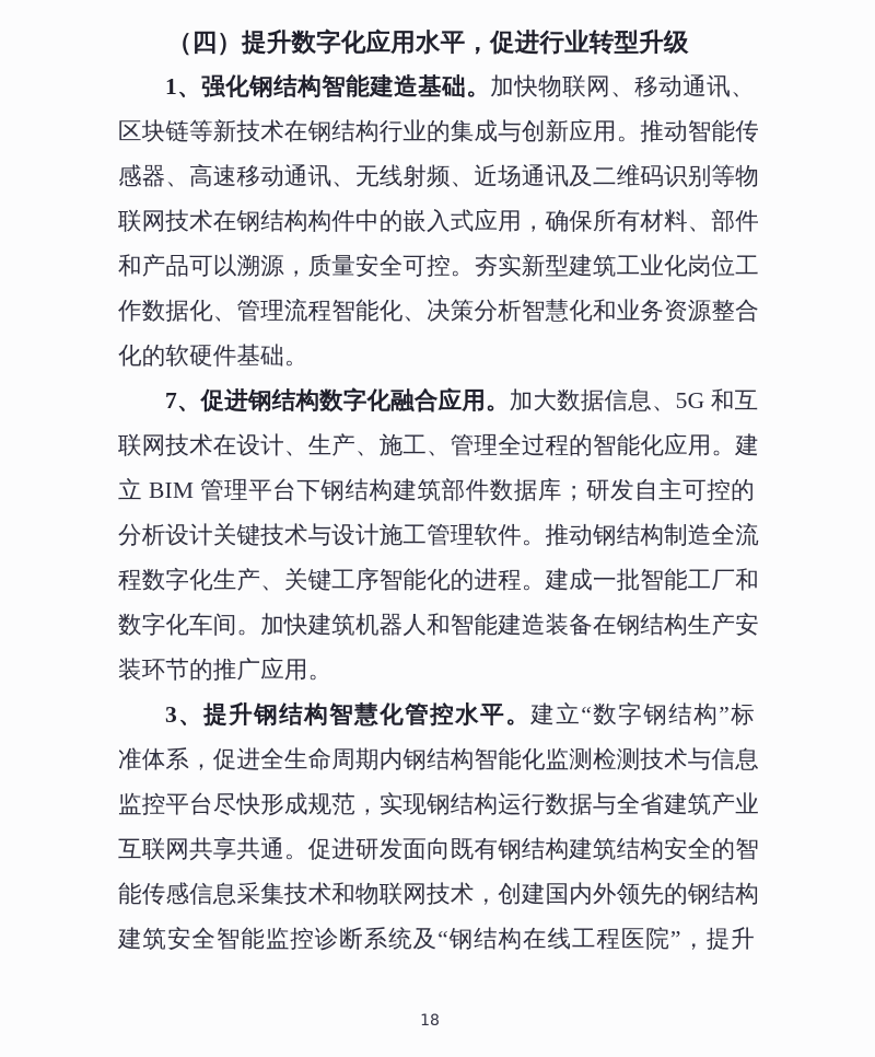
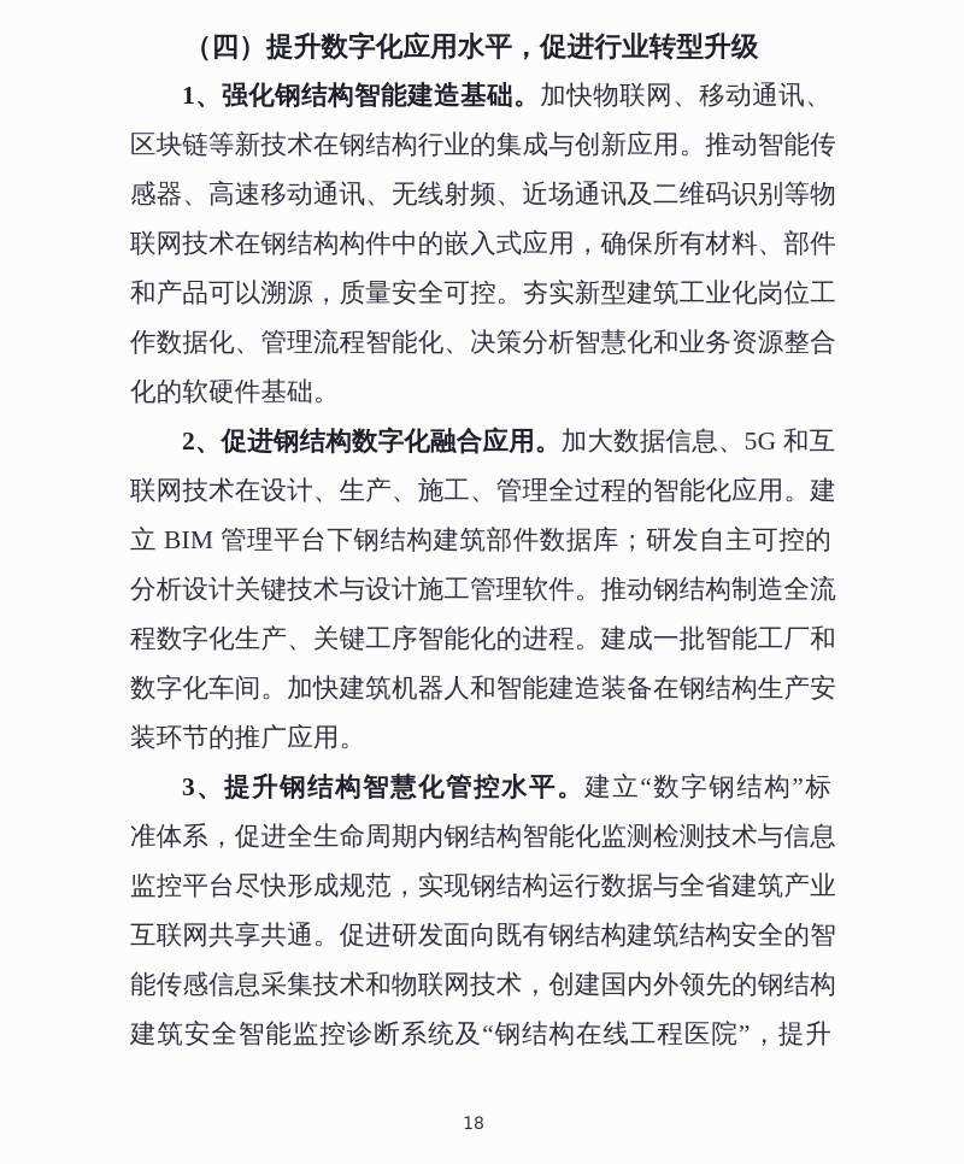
  （四）提升数字化应用水平，促进行业转型升级
  1、强化钢结构智能建造基础。加快物联网、移动通讯、
  区块链等新技术在钢结构行业的集成与创新应用。推动智能传
  感器、高速移动通讯、无线射频、近场通讯及二维码识别等物
  联网技术在钢结构构件中的嵌入式应用，确保所有材料、部件
  和产品可以溯源，质量安全可控。夯实新型建筑工业化岗位工
  作数据化、管理流程智能化、决策分析智慧化和业务资源整合
  化的软硬件基础。
- 7、促进钢结构数字化融合应用。加大数据信息、5G 和互
+ 2、促进钢结构数字化融合应用。加大数据信息、5G 和互
  联网技术在设计、生产、施工、管理全过程的智能化应用。建
  立 BIM 管理平台下钢结构建筑部件数据库；研发自主可控的
  分析设计关键技术与设计施工管理软件。推动钢结构制造全流
  程数字化生产、关键工序智能化的进程。建成一批智能工厂和
  数字化车间。加快建筑机器人和智能建造装备在钢结构生产安
  装环节的推广应用。
  3、提升钢结构智慧化管控水平。建立“数字钢结构”标
  准体系，促进全生命周期内钢结构智能化监测检测技术与信息
  监控平台尽快形成规范，实现钢结构运行数据与全省建筑产业
  互联网共享共通。促进研发面向既有钢结构建筑结构安全的智
  能传感信息采集技术和物联网技术，创建国内外领先的钢结构
  建筑安全智能监控诊断系统及“钢结构在线工程医院”，提升
  18
